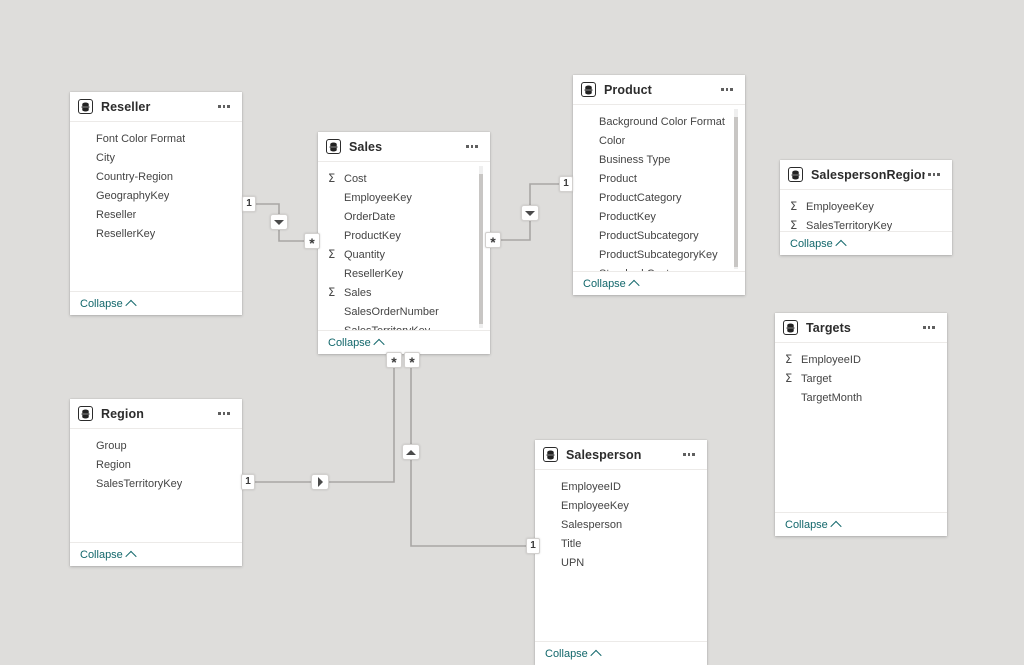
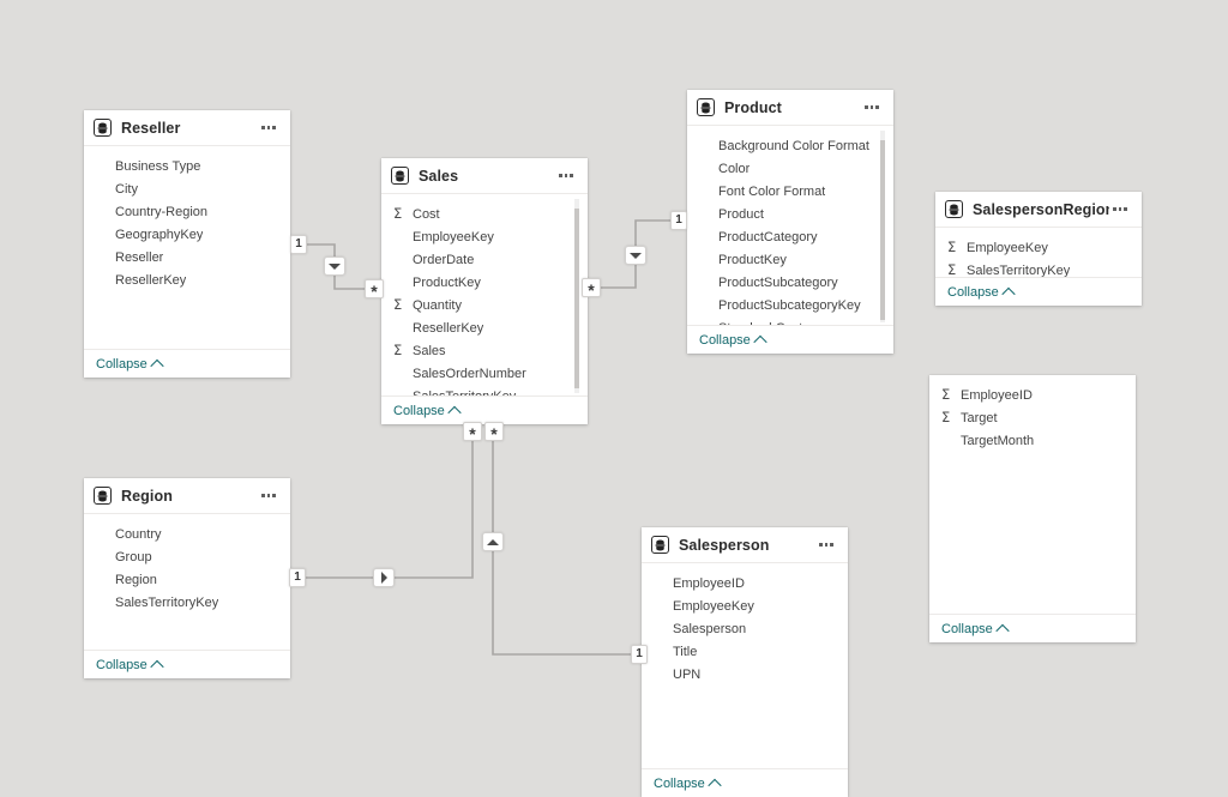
  Reseller
- Font Color Format
+ Business Type
  City
  Country-Region
  GeographyKey
  Reseller
  ResellerKey
  Collapse
  Sales
  Σ
  Cost
  EmployeeKey
  OrderDate
  ProductKey
  Σ
  Quantity
  ResellerKey
  Σ
  Sales
  SalesOrderNumber
  Collapse
  Product
  Background Color Format
  Color
- Business Type
+ Font Color Format
  Product
  ProductCategory
  ProductKey
  ProductSubcategory
  ProductSubcategoryKey
  Collapse
  SalespersonRegio
  Σ
  EmployeeKey
  Σ
  SalesTerritoryKey
  Collapse
- Targets
  Σ
  EmployeeID
  Σ
  Target
  TargetMonth
  Collapse
  Region
+ Country
  Group
  Region
  SalesTerritoryKey
  Collapse
  Salesperson
  EmployeeID
  EmployeeKey
  Salesperson
  Title
  UPN
  Collapse
  1
  *
  *
  1
  *
  *
  1
  1
